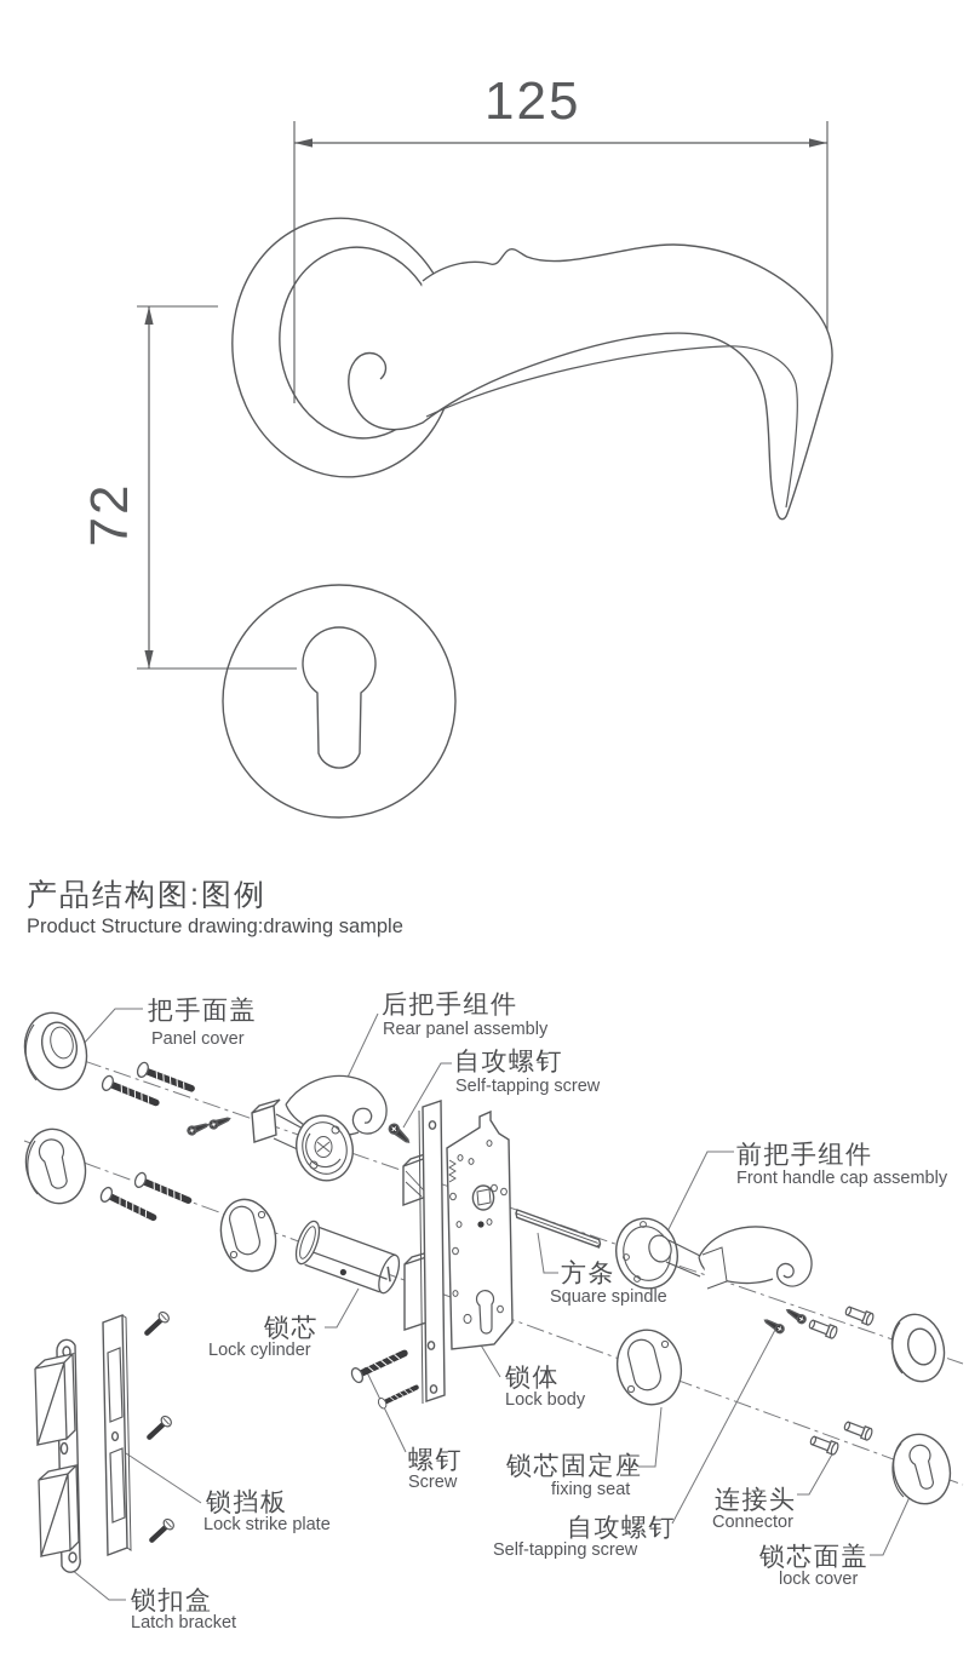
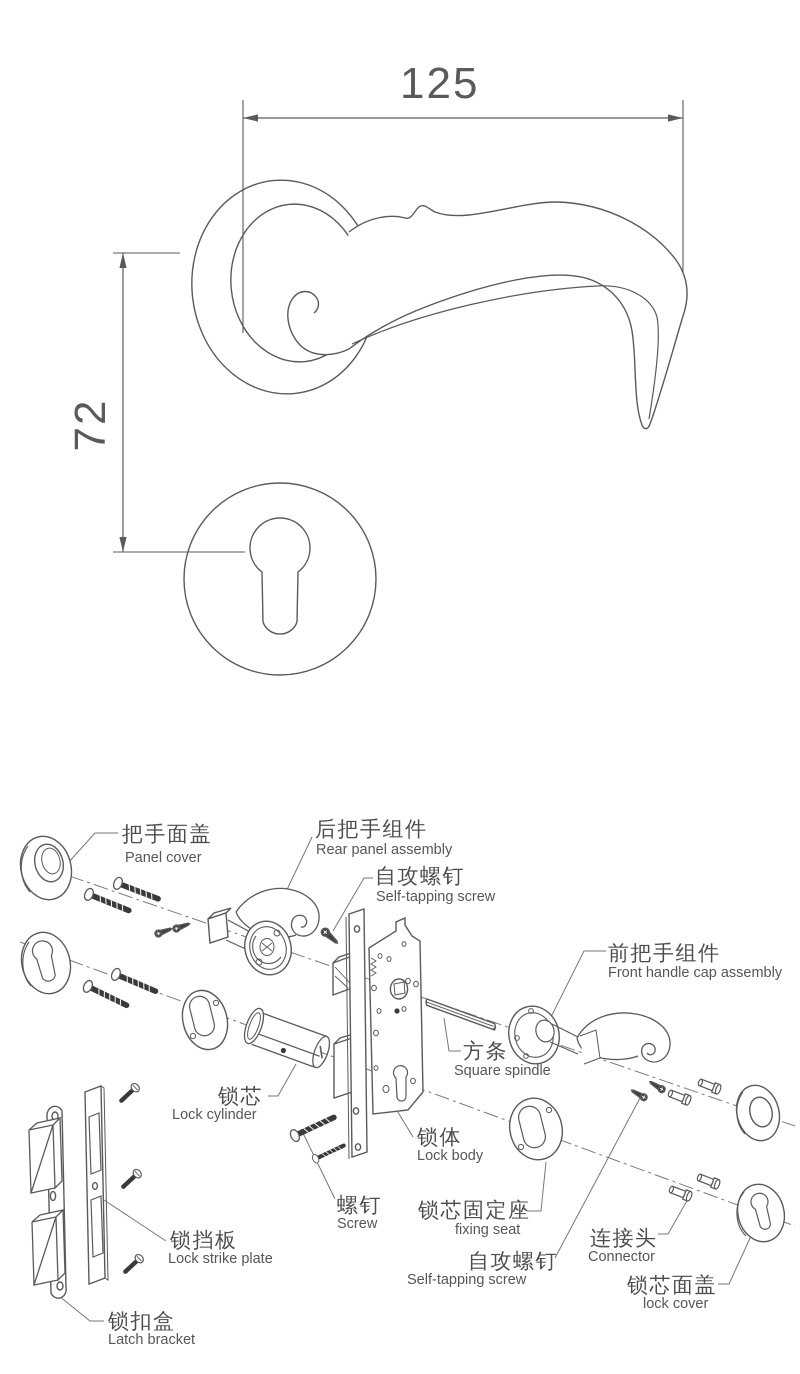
  125
- 产品结构图:图例
- Product Structure drawing:drawing sample
  把手面盖
  Panel cover
  后把手组件
  Rear panel assembly
  自攻螺钉
  Self-tapping screw
  前把手组件
  Front handle cap assembly
  方条
  Square spindle
  锁体
  Lock body
  锁芯
  Lock cylinder
  螺钉
  Screw
  锁芯固定座
  fixing seat
  自攻螺钉
  Self-tapping screw
  连接头
  Connector
  锁芯面盖
  lock cover
  锁挡板
  Lock strike plate
  锁扣盒
  Latch bracket
